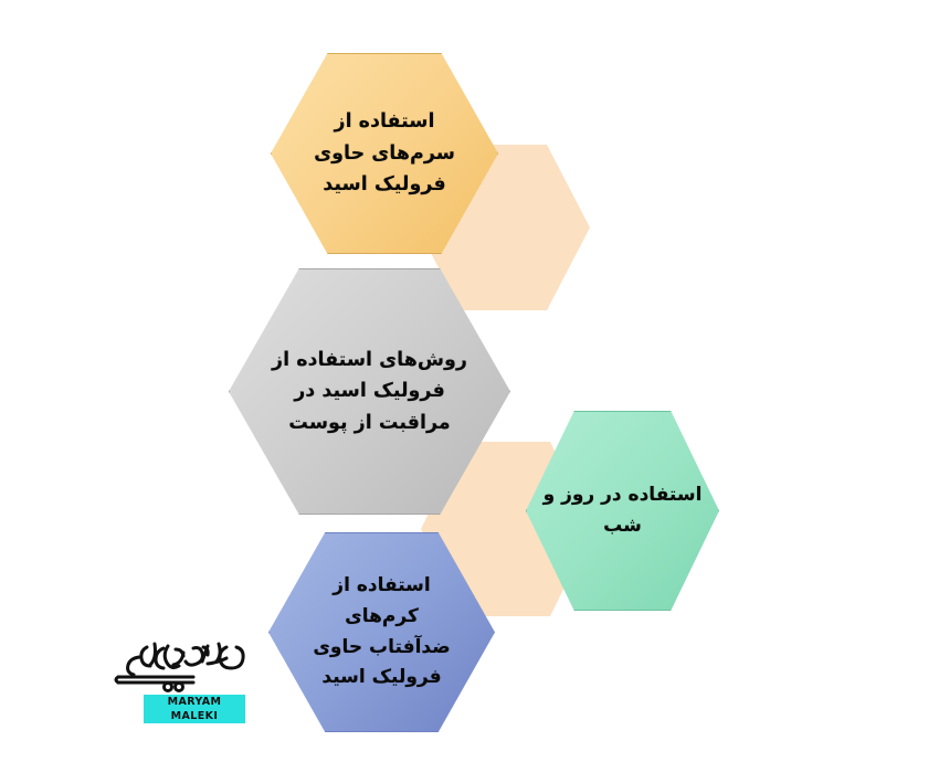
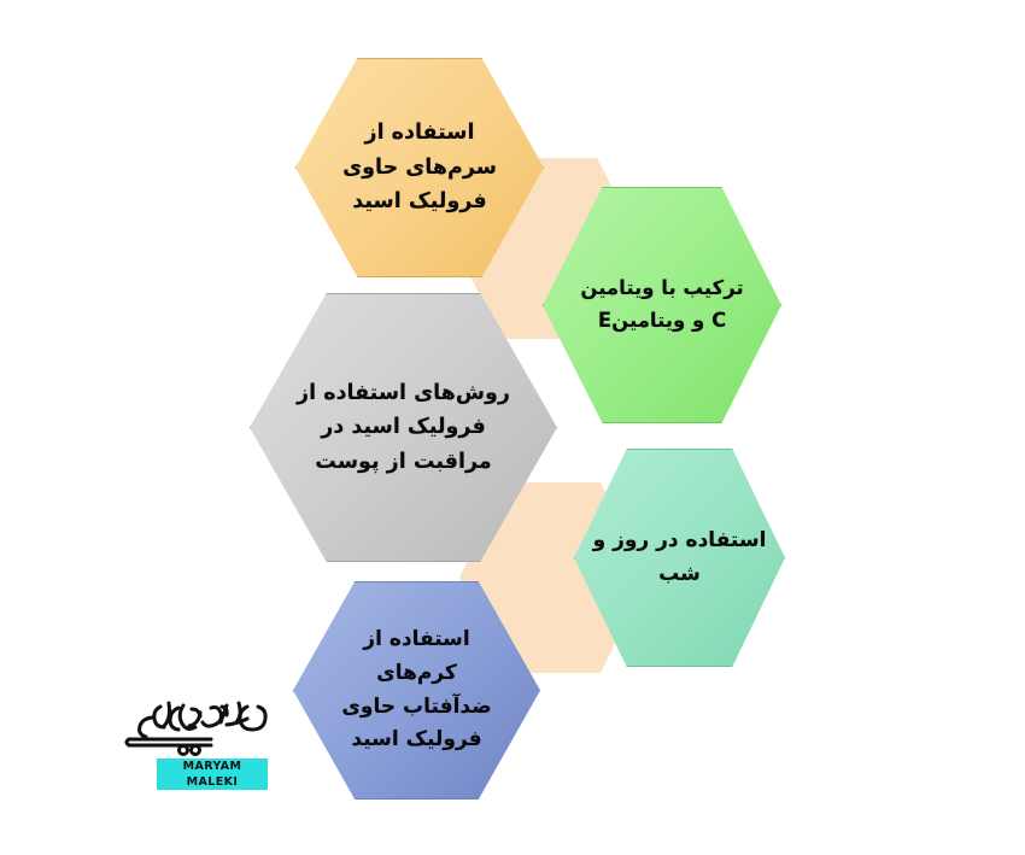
  روش‌های استفاده از
  فرولیک اسید در
  مراقبت از پوست
  استفاده از
  سرم‌های حاوی
  فرولیک اسید
+ ترکیب با ویتامین
+ C و ویتامینE
  استفاده در روز و
  شب
  استفاده از
  کرم‌های
  ضدآفتاب حاوی
  فرولیک اسید
  MARYAM MALEKI
